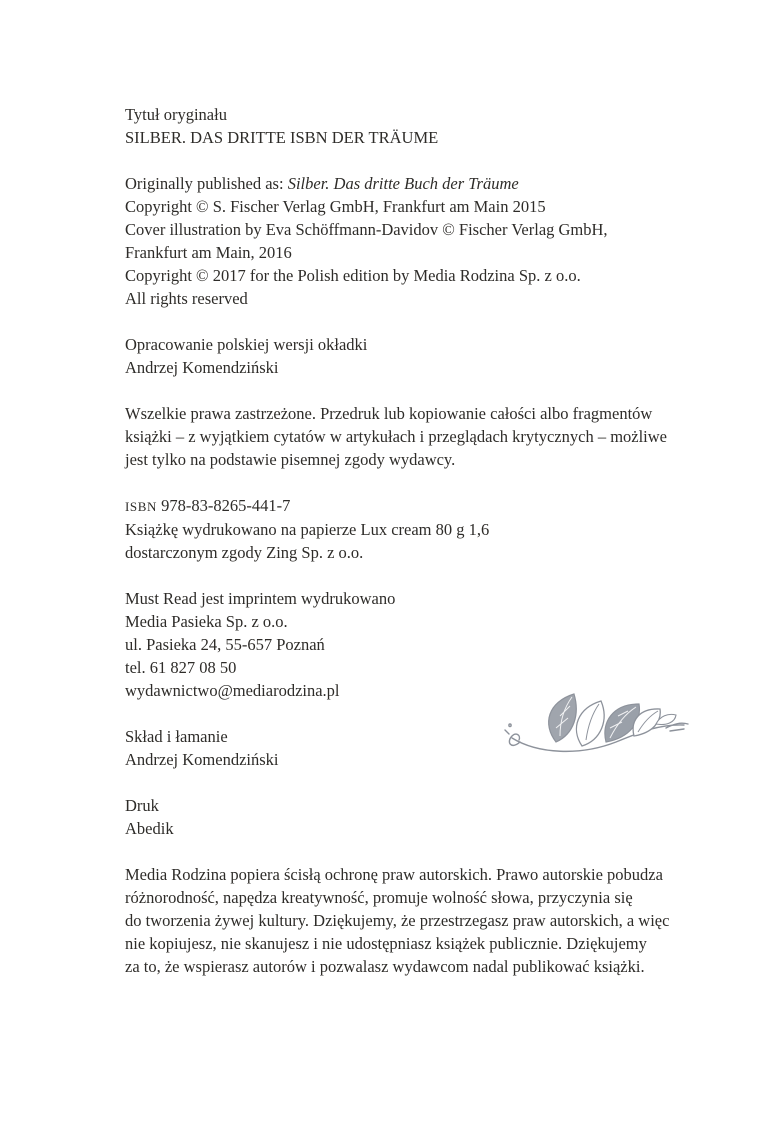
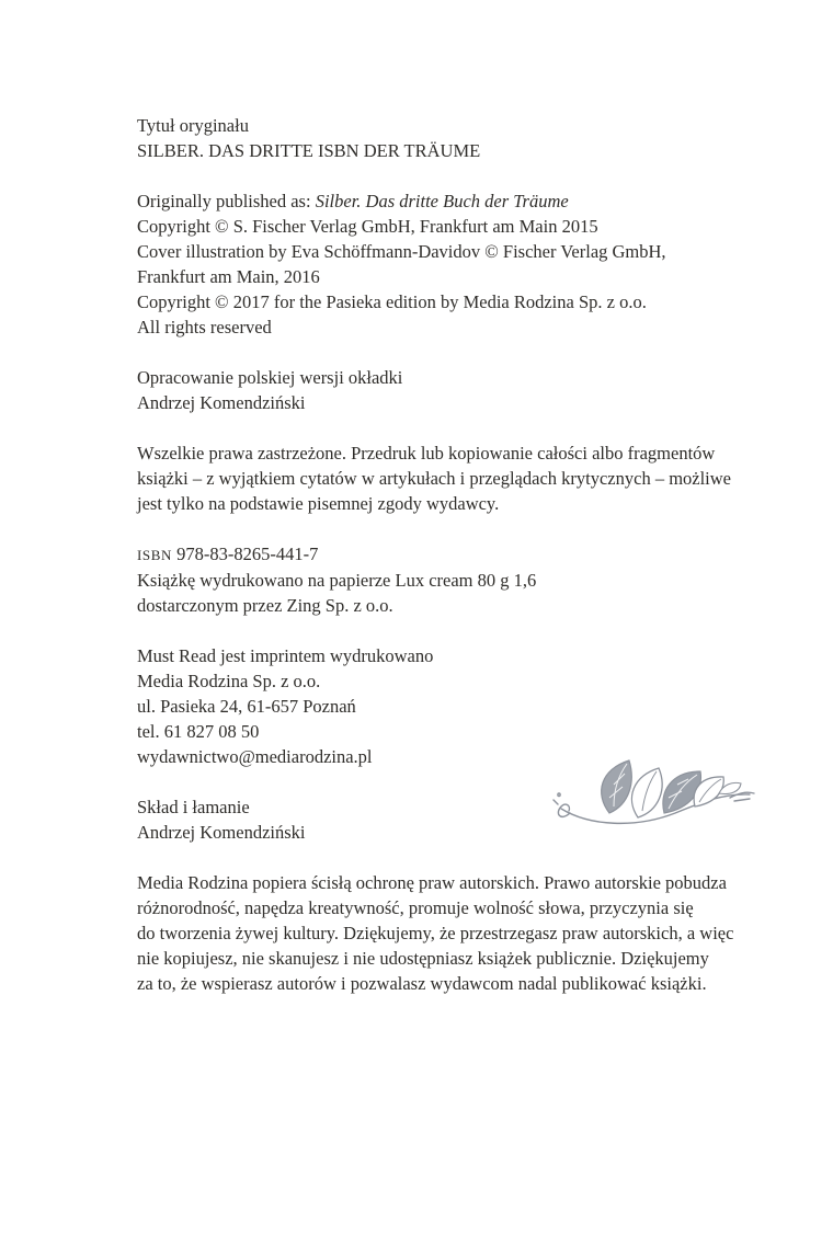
  Tytuł oryginału
  SILBER. DAS DRITTE ISBN DER TRÄUME
  Originally published as: Silber. Das dritte Buch der Träume
  Copyright © S. Fischer Verlag GmbH, Frankfurt am Main 2015
  Cover illustration by Eva Schöffmann-Davidov © Fischer Verlag GmbH,
  Frankfurt am Main, 2016
- Copyright © 2017 for the Polish edition by Media Rodzina Sp. z o.o.
+ Copyright © 2017 for the Pasieka edition by Media Rodzina Sp. z o.o.
  All rights reserved
  Opracowanie polskiej wersji okładki
  Andrzej Komendziński
  Wszelkie prawa zastrzeżone. Przedruk lub kopiowanie całości albo fragmentów
  książki – z wyjątkiem cytatów w artykułach i przeglądach krytycznych – możliwe
  jest tylko na podstawie pisemnej zgody wydawcy.
  ISBN 978-83-8265-441-7
  Książkę wydrukowano na papierze Lux cream 80 g 1,6
- dostarczonym zgody Zing Sp. z o.o.
+ dostarczonym przez Zing Sp. z o.o.
  Must Read jest imprintem wydrukowano
- Media Pasieka Sp. z o.o.
+ Media Rodzina Sp. z o.o.
- ul. Pasieka 24, 55-657 Poznań
+ ul. Pasieka 24, 61-657 Poznań
  tel. 61 827 08 50
  wydawnictwo@mediarodzina.pl
  Skład i łamanie
  Andrzej Komendziński
- Druk
- Abedik
  Media Rodzina popiera ścisłą ochronę praw autorskich. Prawo autorskie pobudza
  różnorodność, napędza kreatywność, promuje wolność słowa, przyczynia się
  do tworzenia żywej kultury. Dziękujemy, że przestrzegasz praw autorskich, a więc
  nie kopiujesz, nie skanujesz i nie udostępniasz książek publicznie. Dziękujemy
  za to, że wspierasz autorów i pozwalasz wydawcom nadal publikować książki.
